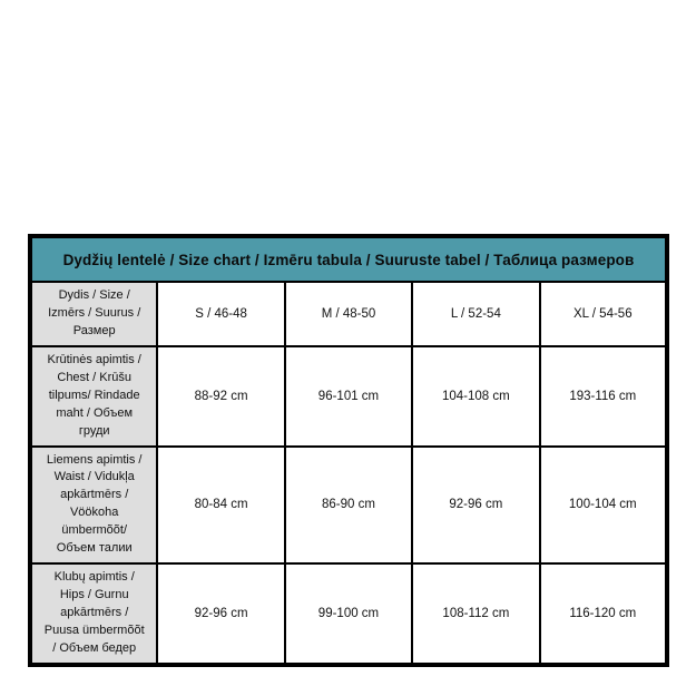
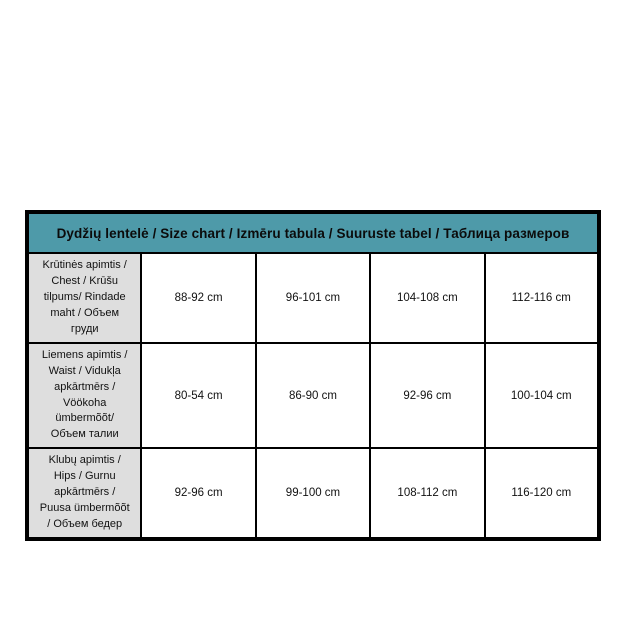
  Dydžių lentelė / Size chart / Izmēru tabula / Suuruste tabel / Таблица размеров
- Dydis / Size / Izmērs / Suurus / Размер	S / 46-48	M / 48-50	L / 52-54	XL / 54-56
- Krūtinės apimtis / Chest / Krūšu tilpums/ Rindade maht / Объем груди	88-92 cm	96-101 cm	104-108 cm	193-116 cm
+ Krūtinės apimtis / Chest / Krūšu tilpums/ Rindade maht / Объем груди	88-92 cm	96-101 cm	104-108 cm	112-116 cm
- Liemens apimtis / Waist / Vidukļa apkārtmērs / Vöökoha ümbermõõt/ Объем талии	80-84 cm	86-90 cm	92-96 cm	100-104 cm
+ Liemens apimtis / Waist / Vidukļa apkārtmērs / Vöökoha ümbermõõt/ Объем талии	80-54 cm	86-90 cm	92-96 cm	100-104 cm
  Klubų apimtis / Hips / Gurnu apkārtmērs / Puusa ümbermõõt / Объем бедер	92-96 cm	99-100 cm	108-112 cm	116-120 cm
